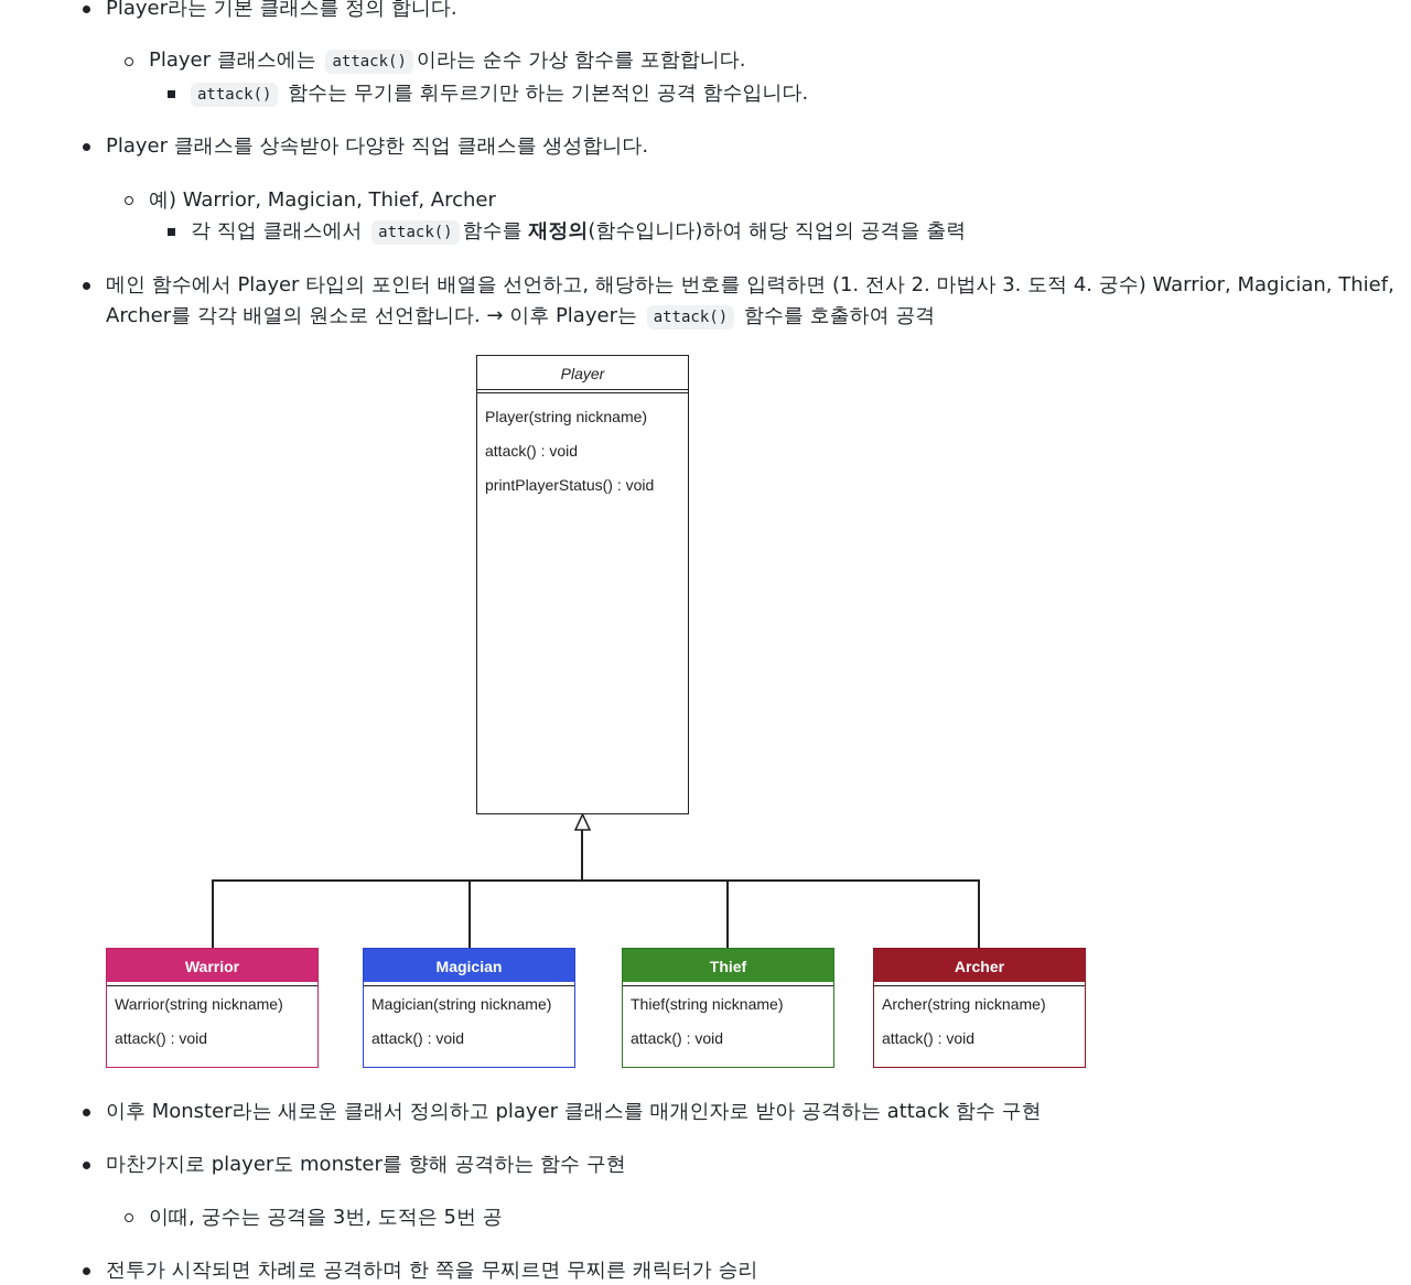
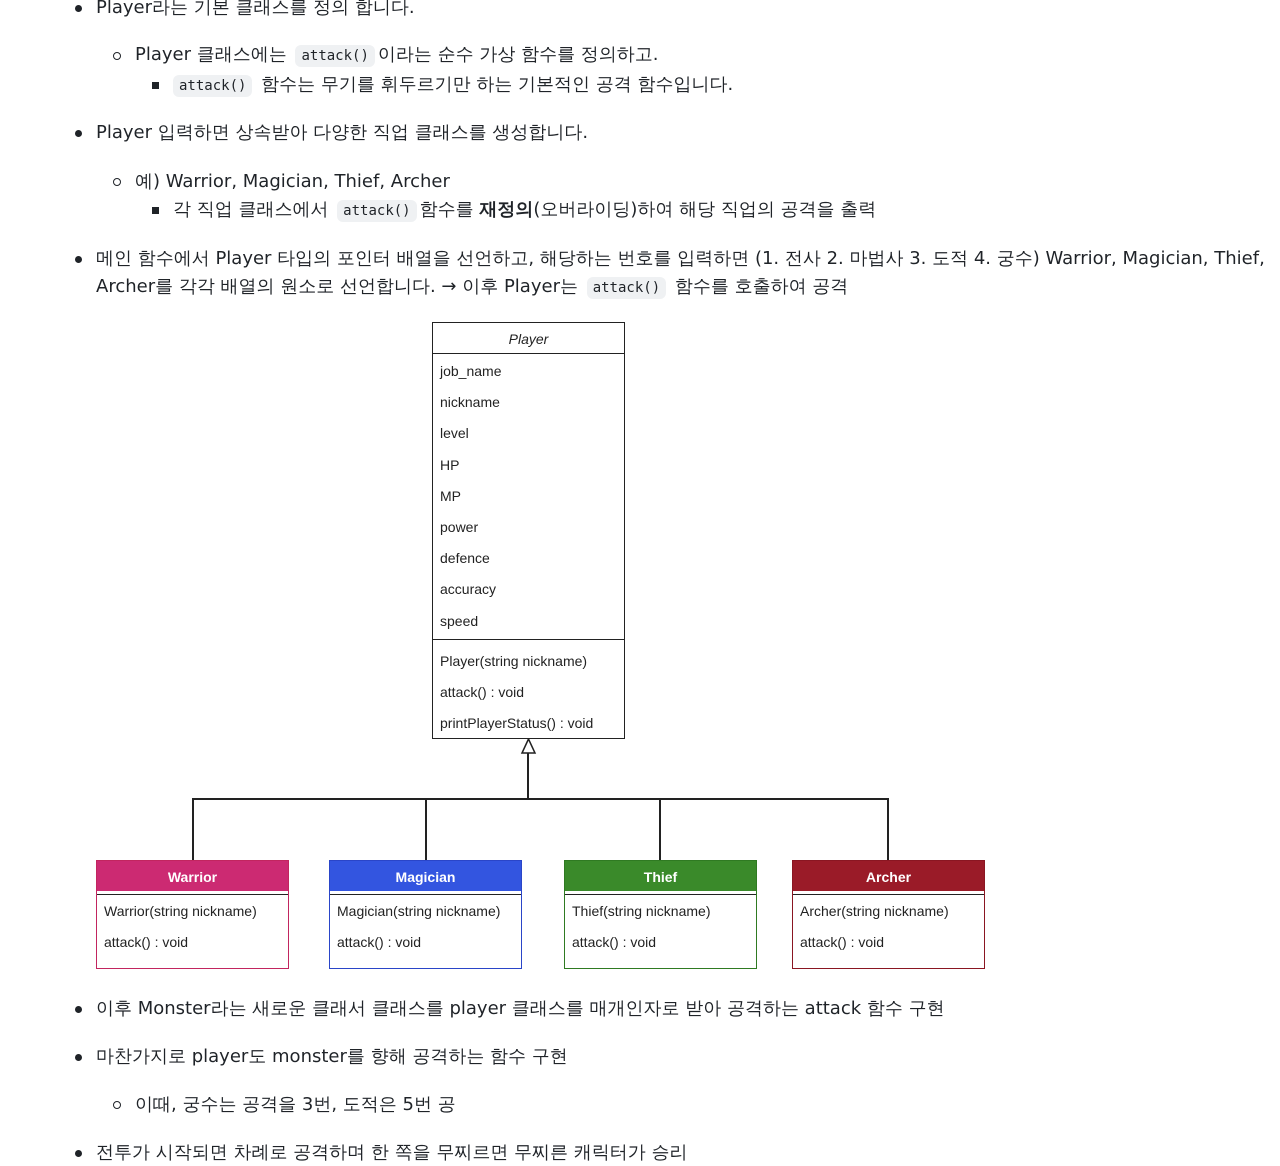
  Player라는 기본 클래스를 정의 합니다.
- Player 클래스에는 attack() 이라는 순수 가상 함수를 포함합니다.
+ Player 클래스에는 attack() 이라는 순수 가상 함수를 정의하고.
  attack() 함수는 무기를 휘두르기만 하는 기본적인 공격 함수입니다.
- Player 클래스를 상속받아 다양한 직업 클래스를 생성합니다.
+ Player 입력하면 상속받아 다양한 직업 클래스를 생성합니다.
  예) Warrior, Magician, Thief, Archer
- 각 직업 클래스에서 attack() 함수를 재정의(함수입니다)하여 해당 직업의 공격을 출력
+ 각 직업 클래스에서 attack() 함수를 재정의(오버라이딩)하여 해당 직업의 공격을 출력
  메인 함수에서 Player 타입의 포인터 배열을 선언하고, 해당하는 번호를 입력하면 (1. 전사 2. 마법사 3. 도적 4. 궁수) Warrior, Magician, Thief,
  Archer를 각각 배열의 원소로 선언합니다. → 이후 Player는 attack() 함수를 호출하여 공격
  Player
+ job_name
+ nickname
+ level
+ HP
+ MP
+ power
+ defence
+ accuracy
+ speed
  Player(string nickname)
  attack() : void
  printPlayerStatus() : void
  Warrior
  Warrior(string nickname)
  attack() : void
  Magician
  Magician(string nickname)
  attack() : void
  Thief
  Thief(string nickname)
  attack() : void
  Archer
  Archer(string nickname)
  attack() : void
- 이후 Monster라는 새로운 클래서 정의하고 player 클래스를 매개인자로 받아 공격하는 attack 함수 구현
+ 이후 Monster라는 새로운 클래서 클래스를 player 클래스를 매개인자로 받아 공격하는 attack 함수 구현
  마찬가지로 player도 monster를 향해 공격하는 함수 구현
  이때, 궁수는 공격을 3번, 도적은 5번 공
  전투가 시작되면 차례로 공격하며 한 쪽을 무찌르면 무찌른 캐릭터가 승리
